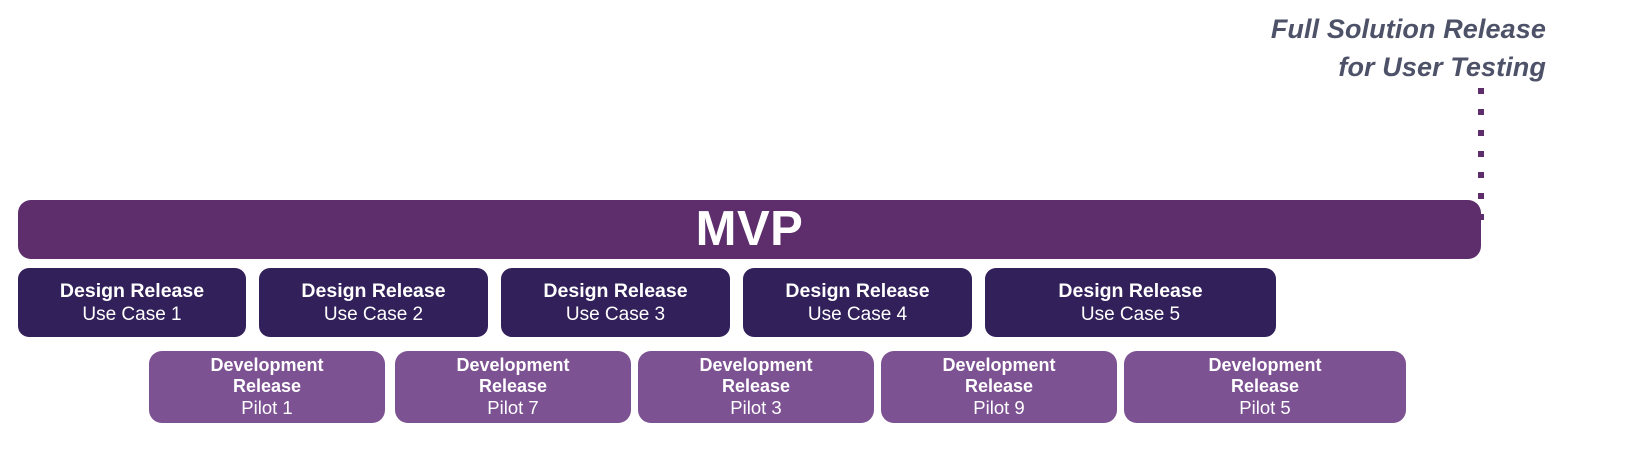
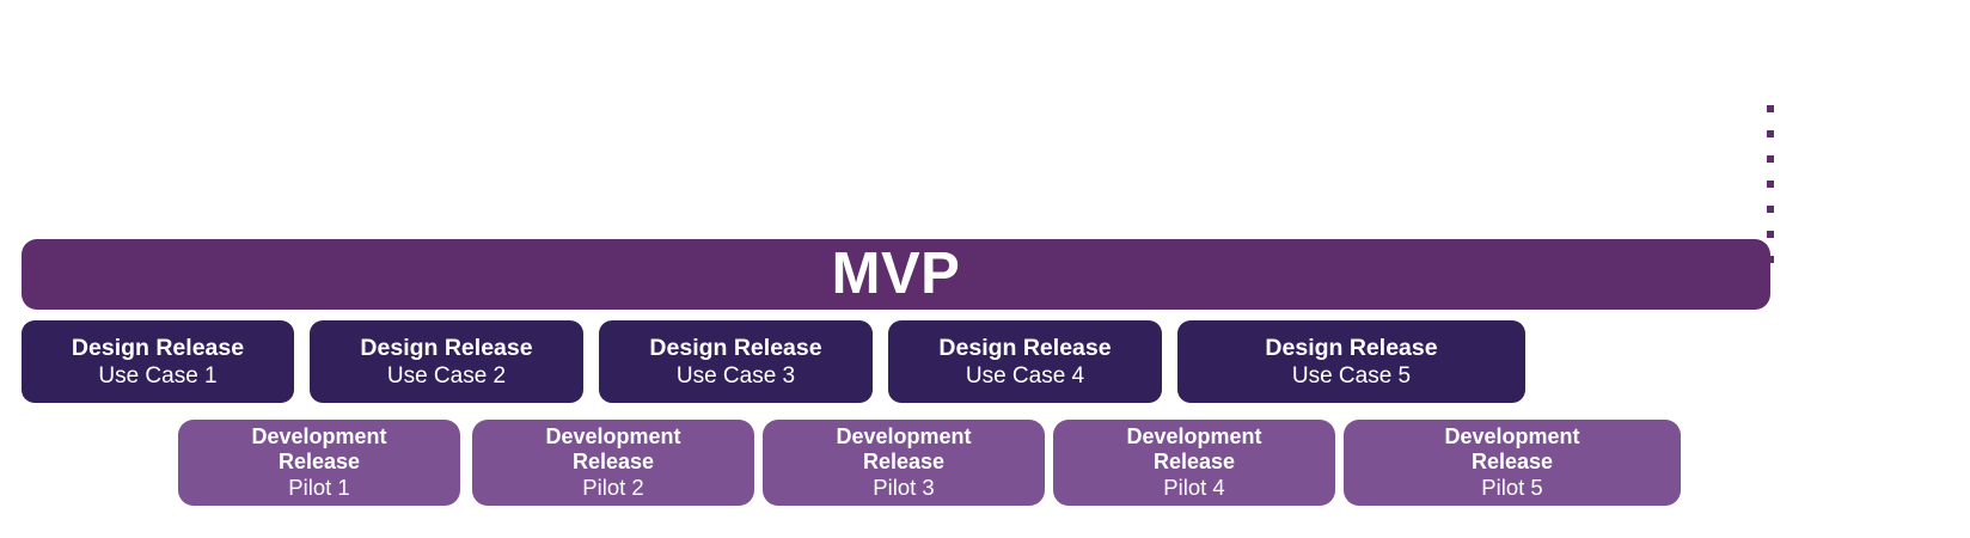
- Full Solution Release
- for User Testing
  MVP
  Design Release
  Use Case 1
  Design Release
  Use Case 2
  Design Release
  Use Case 3
  Design Release
  Use Case 4
  Design Release
  Use Case 5
  Development
  Release
  Pilot 1
  Development
  Release
- Pilot 7
+ Pilot 2
  Development
  Release
  Pilot 3
  Development
  Release
- Pilot 9
+ Pilot 4
  Development
  Release
  Pilot 5
